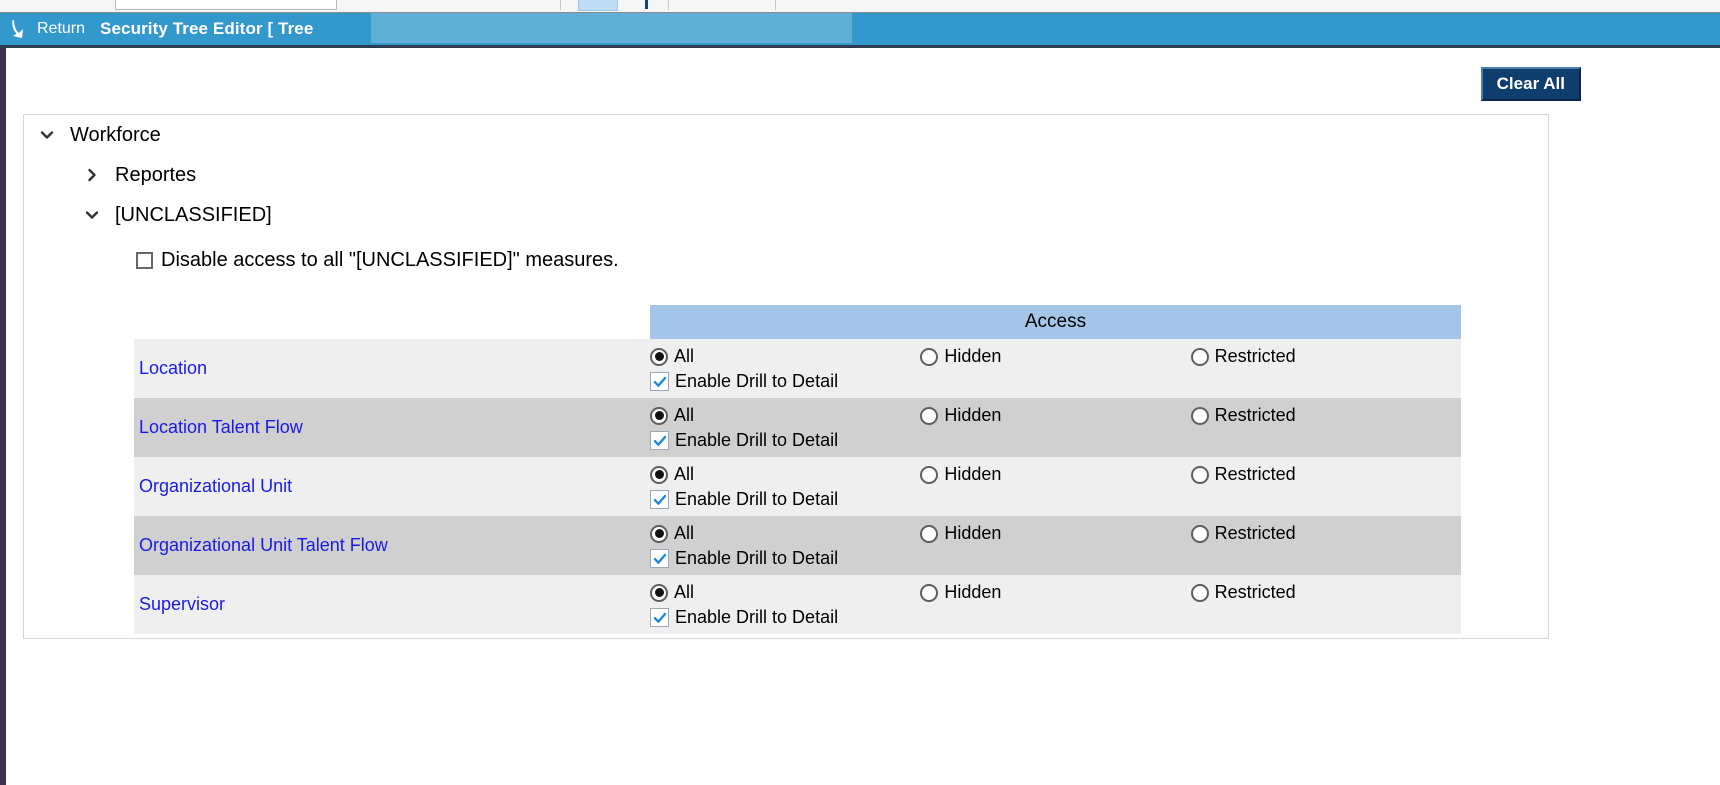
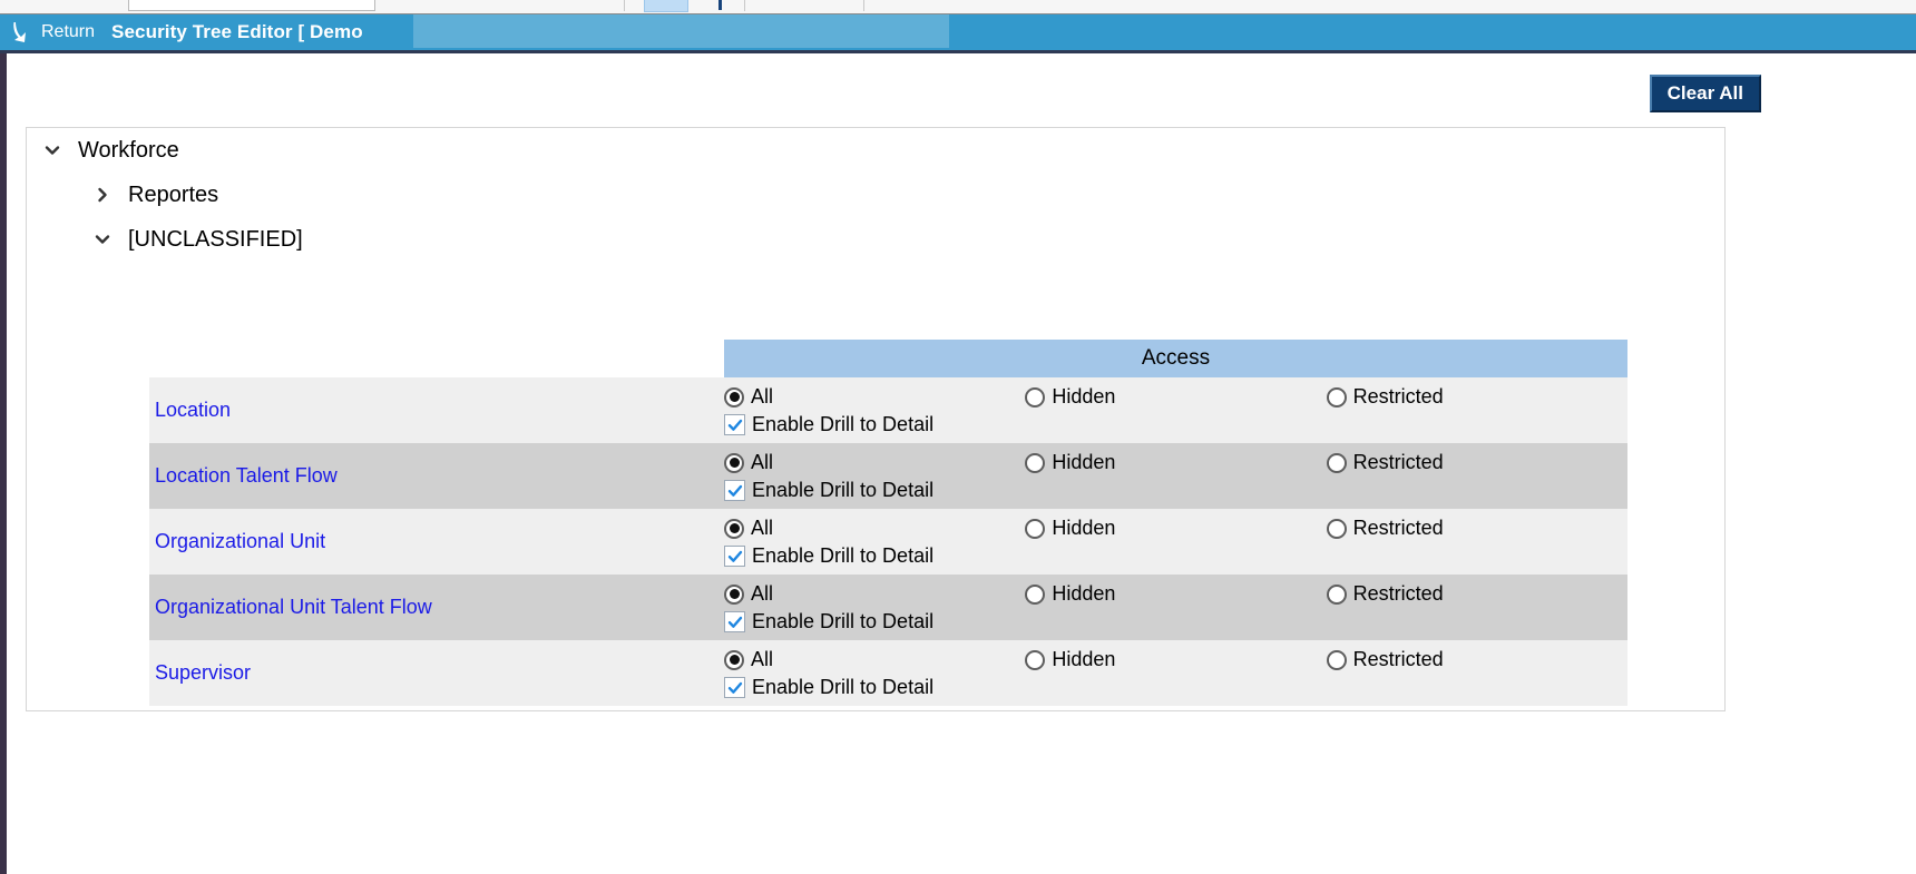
  Return
- Security Tree Editor [ Tree
+ Security Tree Editor [ Demo
  Clear All
  Workforce
  Reportes
  [UNCLASSIFIED]
- Disable access to all "[UNCLASSIFIED]" measures.
  Access
  Location
  All
  Enable Drill to Detail
  Hidden
  Restricted
  Location Talent Flow
  All
  Enable Drill to Detail
  Hidden
  Restricted
  Organizational Unit
  All
  Enable Drill to Detail
  Hidden
  Restricted
  Organizational Unit Talent Flow
  All
  Enable Drill to Detail
  Hidden
  Restricted
  Supervisor
  All
  Enable Drill to Detail
  Hidden
  Restricted
